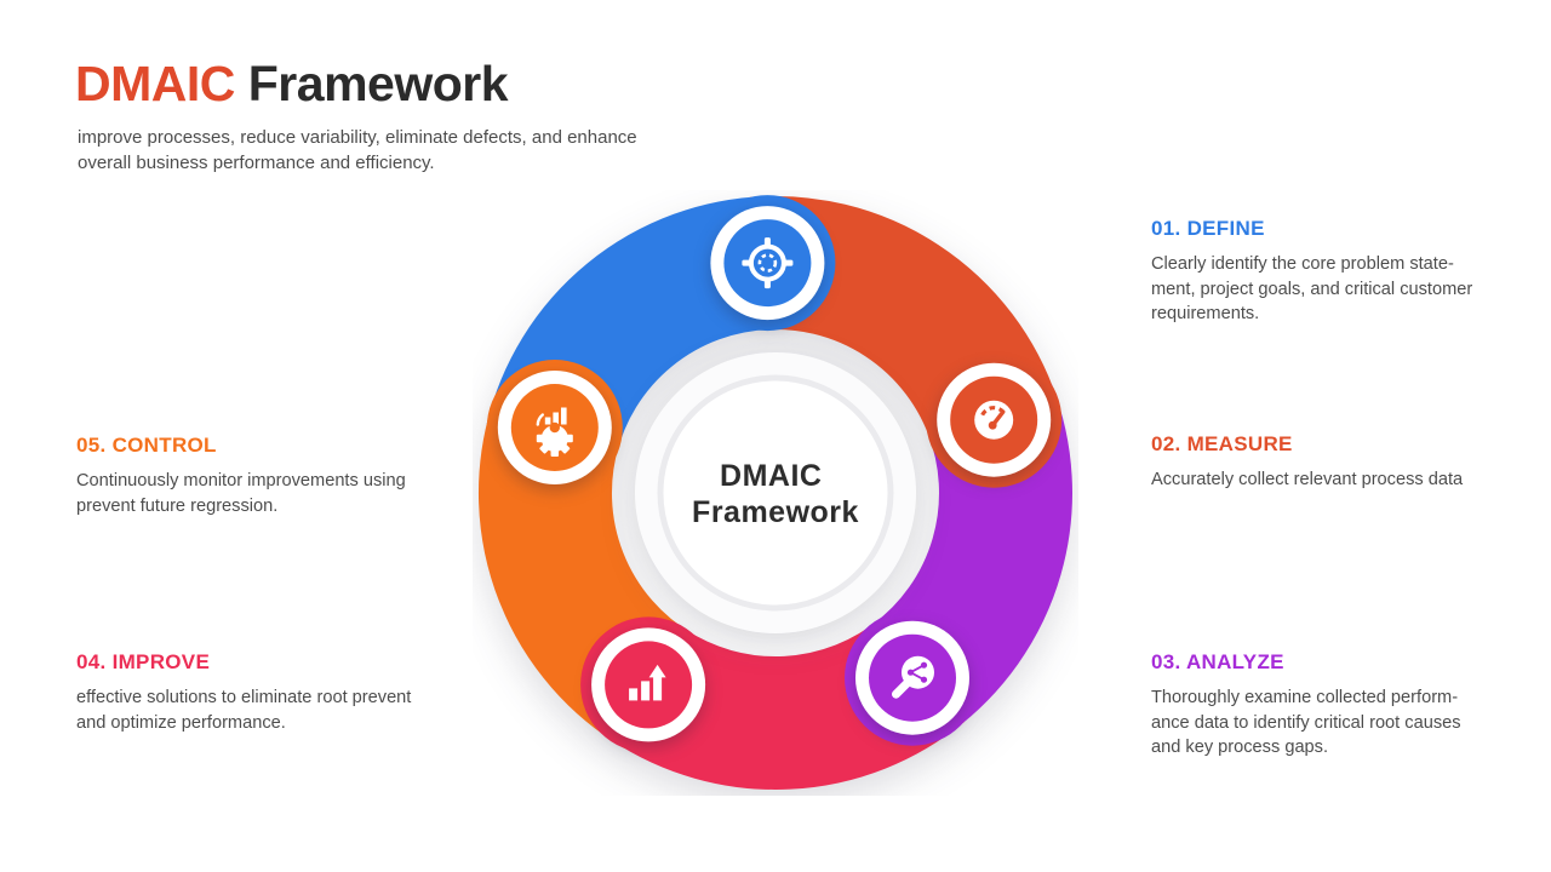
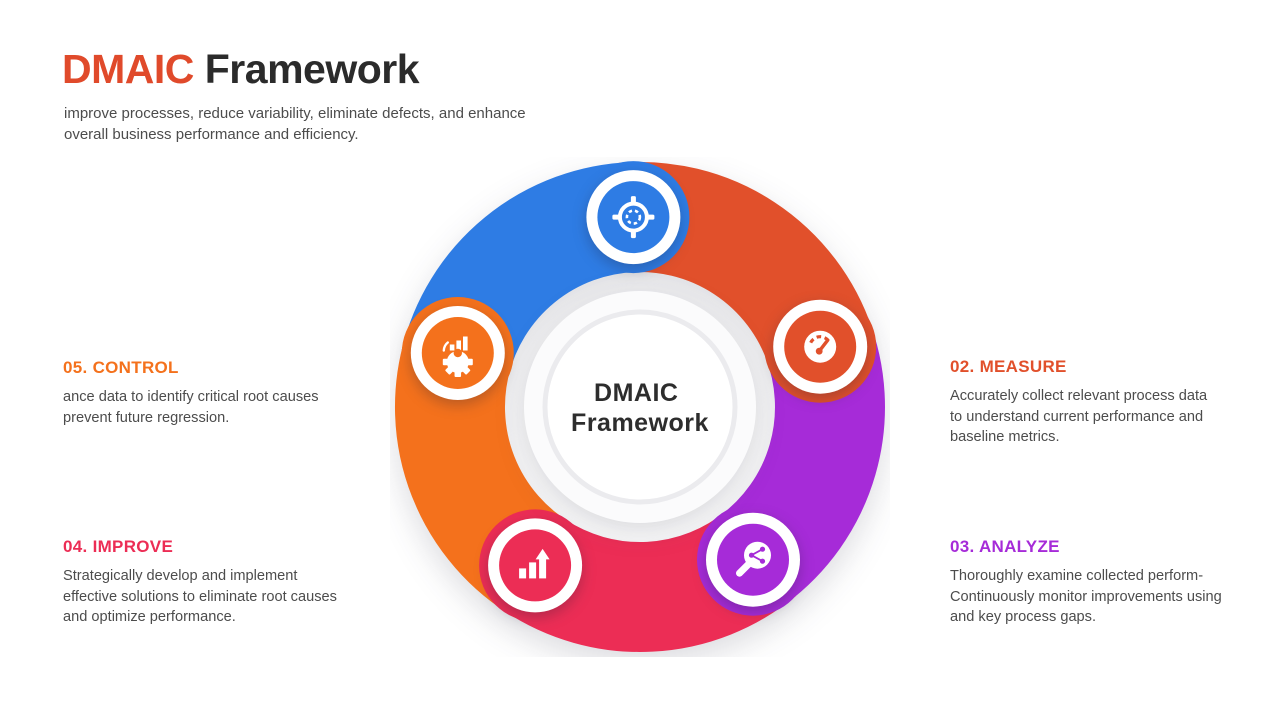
  DMAIC Framework
  improve processes, reduce variability, eliminate defects, and enhance
  overall business performance and efficiency.
- 01. DEFINE
- Clearly identify the core problem state-
- ment, project goals, and critical customer
- requirements.
  02. MEASURE
  Accurately collect relevant process data
+ to understand current performance and
+ baseline metrics.
  03. ANALYZE
  Thoroughly examine collected perform-
- ance data to identify critical root causes
+ Continuously monitor improvements using
  and key process gaps.
  04. IMPROVE
+ Strategically develop and implement
- effective solutions to eliminate root prevent
+ effective solutions to eliminate root causes
  and optimize performance.
  05. CONTROL
- Continuously monitor improvements using
+ ance data to identify critical root causes
  prevent future regression.
  DMAIC Framework
